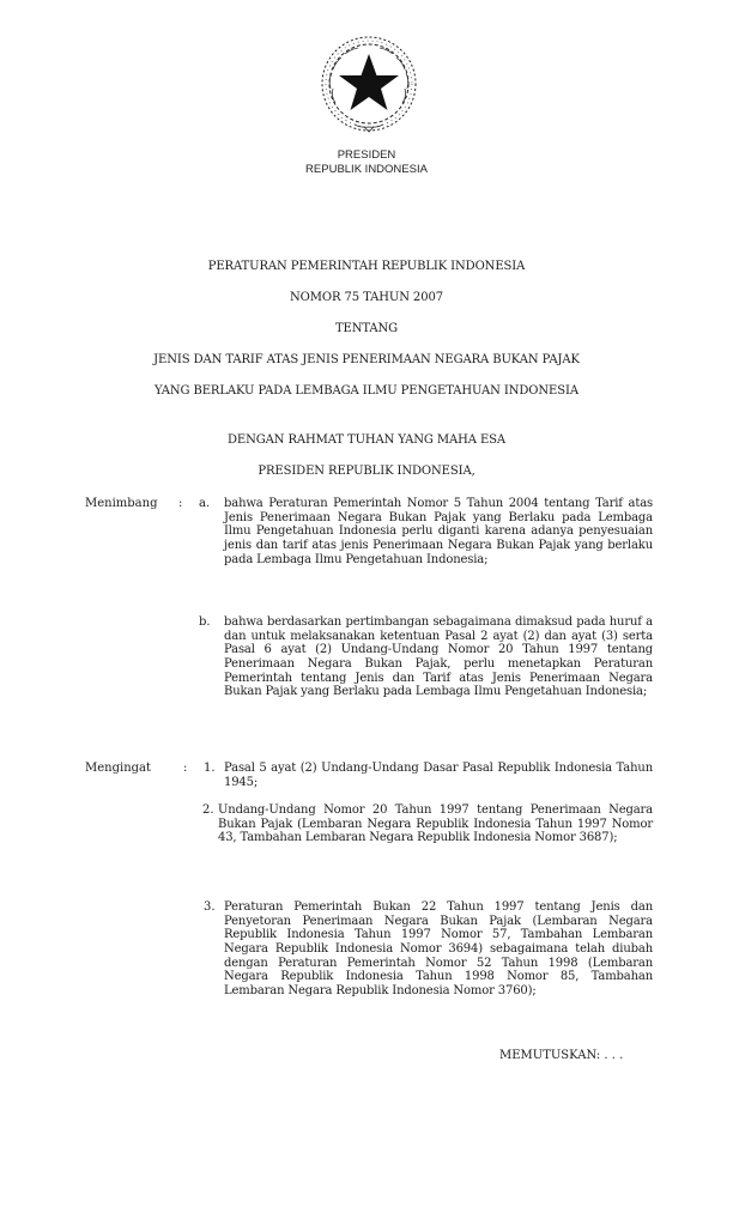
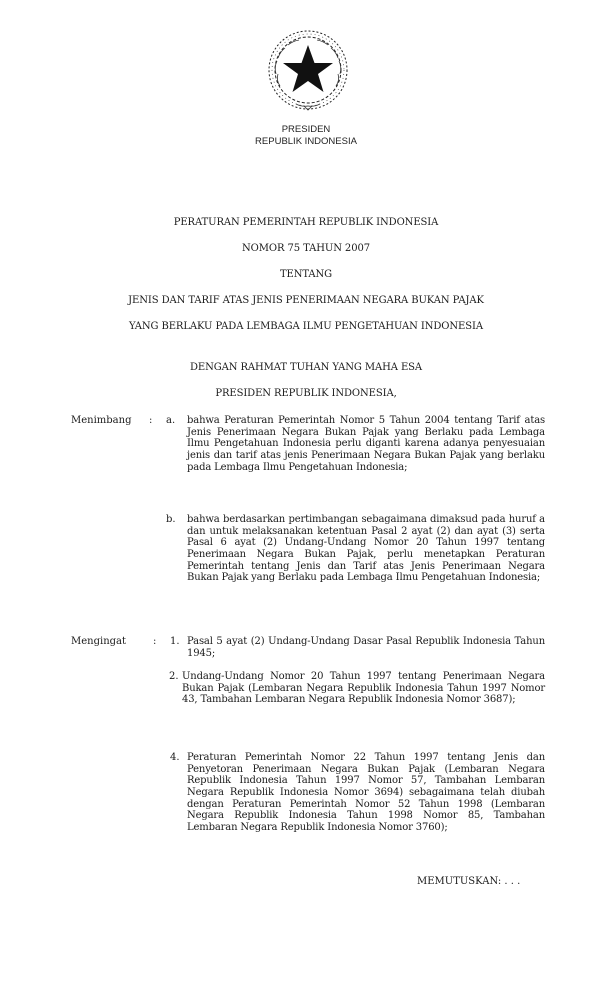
  PRESIDEN
  REPUBLIK INDONESIA
  PERATURAN PEMERINTAH REPUBLIK INDONESIA
  NOMOR 75 TAHUN 2007
  TENTANG
  JENIS DAN TARIF ATAS JENIS PENERIMAAN NEGARA BUKAN PAJAK
  YANG BERLAKU PADA LEMBAGA ILMU PENGETAHUAN INDONESIA
  DENGAN RAHMAT TUHAN YANG MAHA ESA
  PRESIDEN REPUBLIK INDONESIA,
  Menimbang
  :
  a.
  bahwa Peraturan Pemerintah Nomor 5 Tahun 2004 tentang Tarif atas Jenis Penerimaan Negara Bukan Pajak yang Berlaku pada Lembaga Ilmu Pengetahuan Indonesia perlu diganti karena adanya penyesuaian jenis dan tarif atas jenis Penerimaan Negara Bukan Pajak yang berlaku pada Lembaga Ilmu Pengetahuan Indonesia;
  b.
  bahwa berdasarkan pertimbangan sebagaimana dimaksud pada huruf a dan untuk melaksanakan ketentuan Pasal 2 ayat (2) dan ayat (3) serta Pasal 6 ayat (2) Undang-Undang Nomor 20 Tahun 1997 tentang Penerimaan Negara Bukan Pajak, perlu menetapkan Peraturan Pemerintah tentang Jenis dan Tarif atas Jenis Penerimaan Negara Bukan Pajak yang Berlaku pada Lembaga Ilmu Pengetahuan Indonesia;
  Mengingat
  :
  1.
  Pasal 5 ayat (2) Undang-Undang Dasar Pasal Republik Indonesia Tahun 1945;
  2.
  Undang-Undang Nomor 20 Tahun 1997 tentang Penerimaan Negara Bukan Pajak (Lembaran Negara Republik Indonesia Tahun 1997 Nomor 43, Tambahan Lembaran Negara Republik Indonesia Nomor 3687);
- 3.
+ 4.
- Peraturan Pemerintah Bukan 22 Tahun 1997 tentang Jenis dan Penyetoran Penerimaan Negara Bukan Pajak (Lembaran Negara Republik Indonesia Tahun 1997 Nomor 57, Tambahan Lembaran Negara Republik Indonesia Nomor 3694) sebagaimana telah diubah dengan Peraturan Pemerintah Nomor 52 Tahun 1998 (Lembaran Negara Republik Indonesia Tahun 1998 Nomor 85, Tambahan Lembaran Negara Republik Indonesia Nomor 3760);
+ Peraturan Pemerintah Nomor 22 Tahun 1997 tentang Jenis dan Penyetoran Penerimaan Negara Bukan Pajak (Lembaran Negara Republik Indonesia Tahun 1997 Nomor 57, Tambahan Lembaran Negara Republik Indonesia Nomor 3694) sebagaimana telah diubah dengan Peraturan Pemerintah Nomor 52 Tahun 1998 (Lembaran Negara Republik Indonesia Tahun 1998 Nomor 85, Tambahan Lembaran Negara Republik Indonesia Nomor 3760);
  MEMUTUSKAN: . . .
